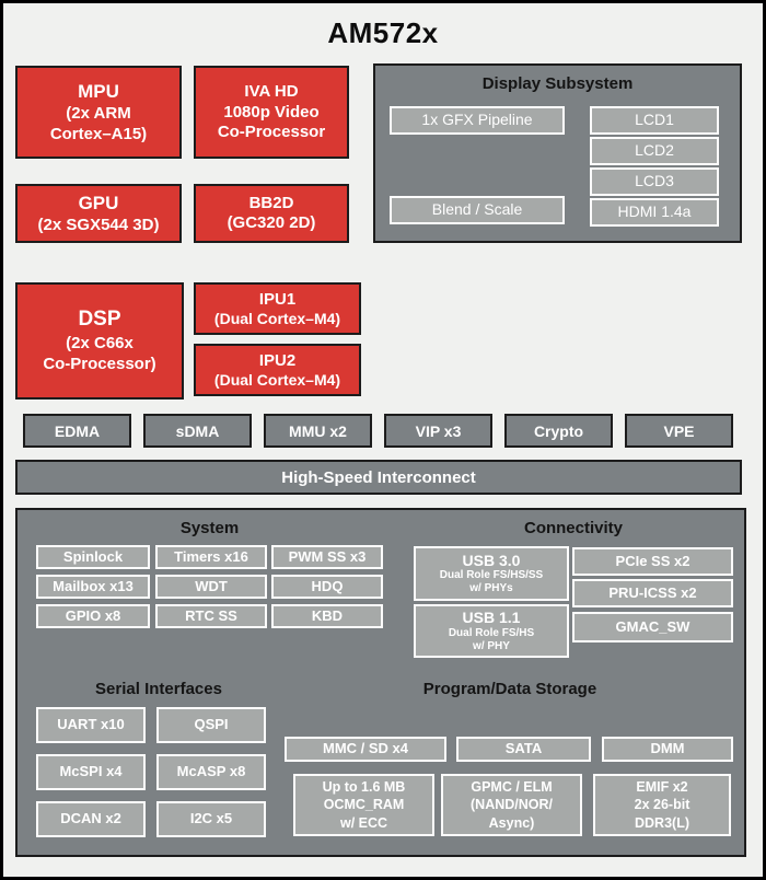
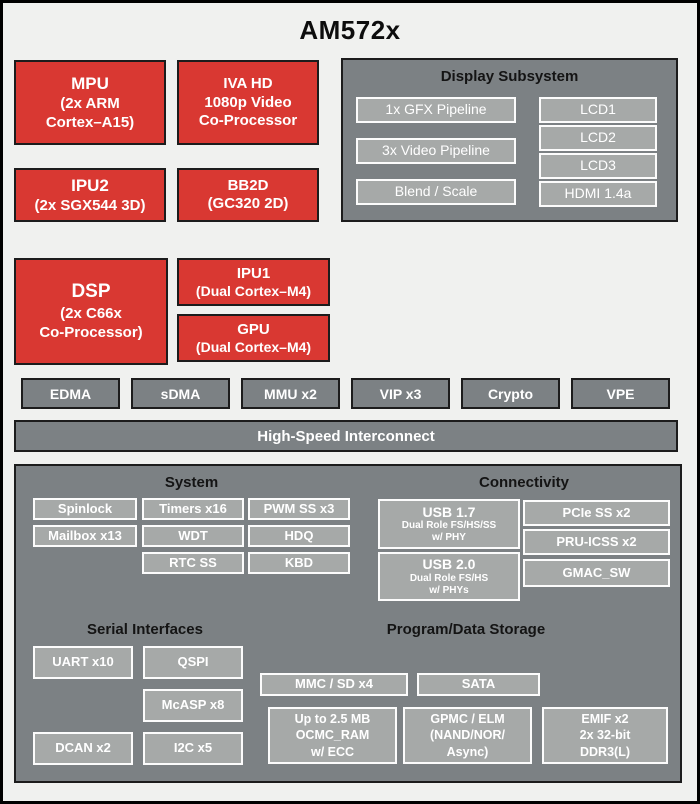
  AM572x
  MPU
  (2x ARM
  Cortex–A15)
  IVA HD
  1080p Video
  Co-Processor
  Display Subsystem
  1x GFX Pipeline
+ 3x Video Pipeline
  Blend / Scale
  LCD1
  LCD2
  LCD3
  HDMI 1.4a
- GPU
+ IPU2
  (2x SGX544 3D)
  BB2D
  (GC320 2D)
  DSP
  (2x C66x
  Co-Processor)
  IPU1
  (Dual Cortex–M4)
- IPU2
+ GPU
  (Dual Cortex–M4)
  EDMA
  sDMA
  MMU x2
  VIP x3
  Crypto
  VPE
  High-Speed Interconnect
  System
  Spinlock
  Timers x16
  PWM SS x3
  Mailbox x13
  WDT
  HDQ
- GPIO x8
  RTC SS
  KBD
  Connectivity
- USB 3.0
+ USB 1.7
  Dual Role FS/HS/SS
- w/ PHYs
+ w/ PHY
- USB 1.1
+ USB 2.0
  Dual Role FS/HS
- w/ PHY
+ w/ PHYs
  PCIe SS x2
  PRU-ICSS x2
  GMAC_SW
  Serial Interfaces
  UART x10
  QSPI
- McSPI x4
  McASP x8
  DCAN x2
  I2C x5
  Program/Data Storage
  MMC / SD x4
  SATA
- DMM
- Up to 1.6 MB
+ Up to 2.5 MB
  OCMC_RAM
  w/ ECC
  GPMC / ELM
  (NAND/NOR/
  Async)
  EMIF x2
- 2x 26-bit
+ 2x 32-bit
  DDR3(L)
